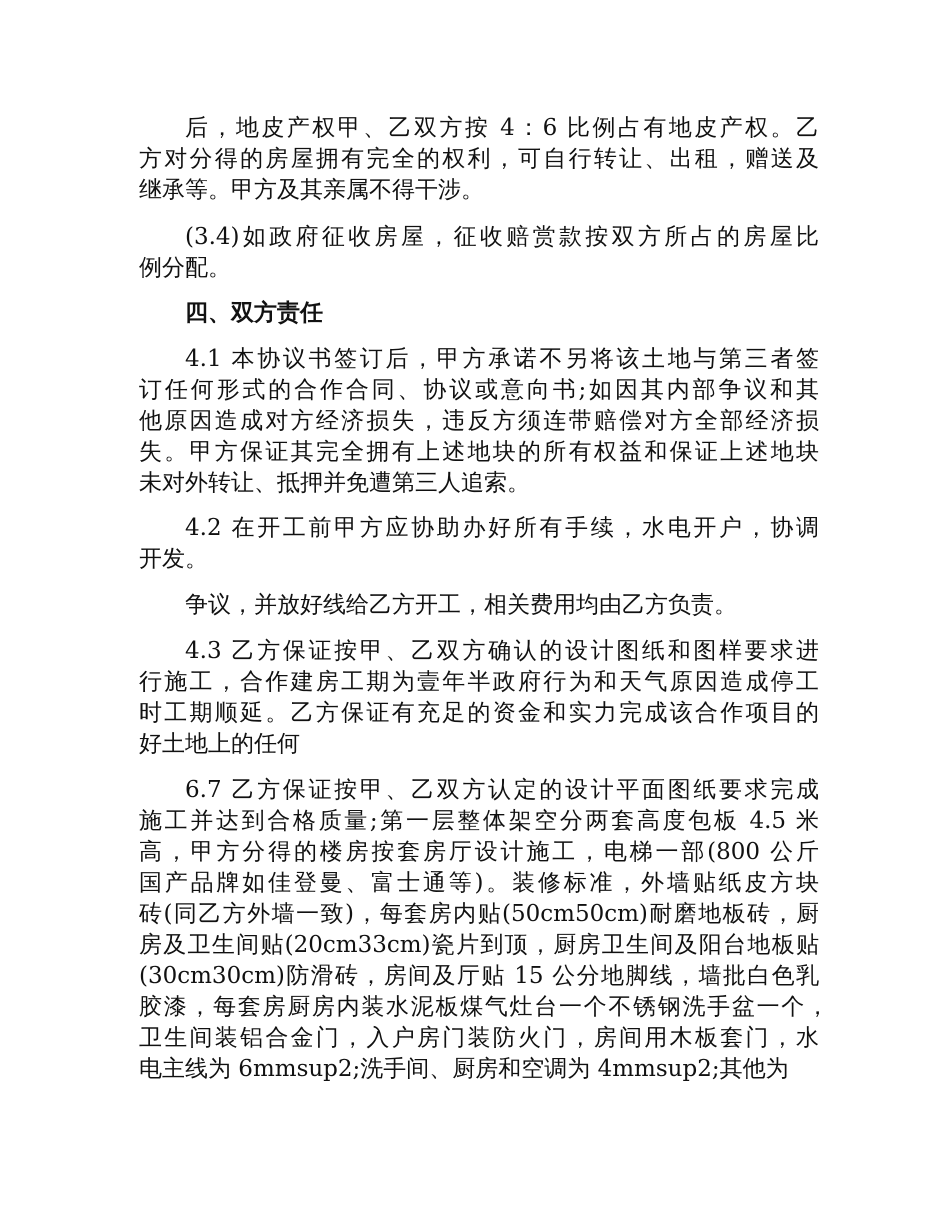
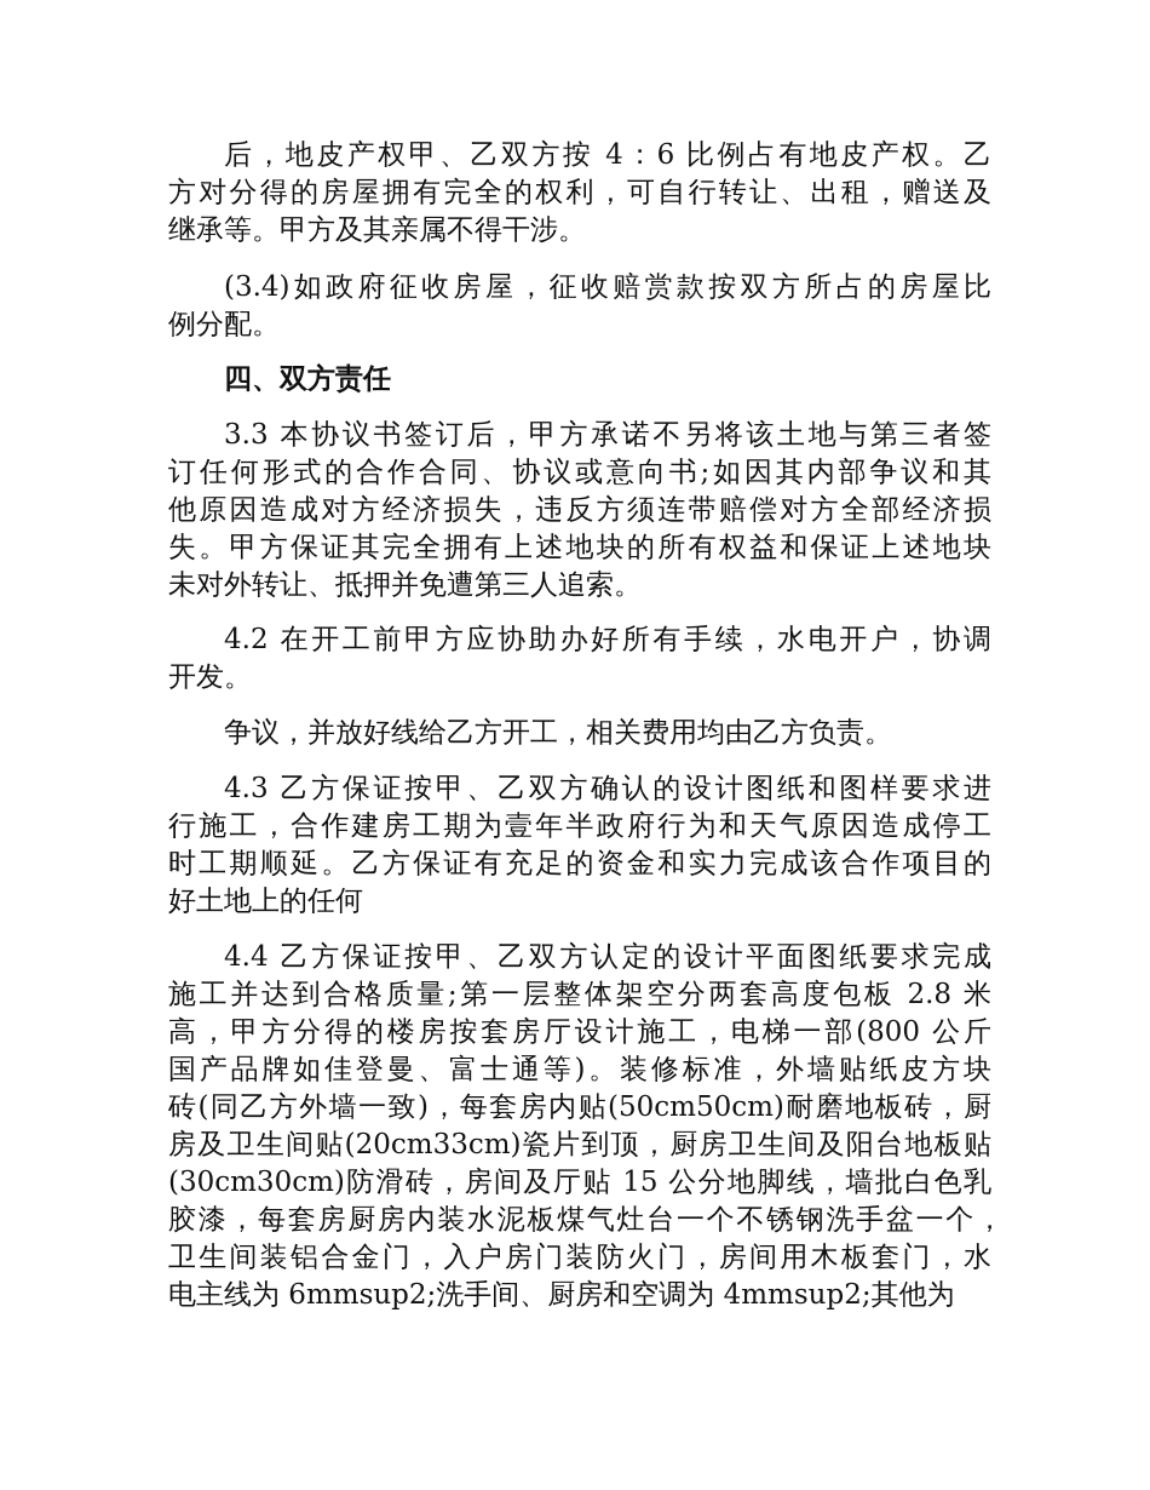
  后，地皮产权甲、乙双方按 4：6 比例占有地皮产权。乙
  方对分得的房屋拥有完全的权利，可自行转让、出租，赠送及
  继承等。甲方及其亲属不得干涉。
  (3.4)如政府征收房屋，征收赔赏款按双方所占的房屋比
  例分配。
  四、双方责任
- 4.1 本协议书签订后，甲方承诺不另将该土地与第三者签
+ 3.3 本协议书签订后，甲方承诺不另将该土地与第三者签
  订任何形式的合作合同、协议或意向书;如因其内部争议和其
  他原因造成对方经济损失，违反方须连带赔偿对方全部经济损
  失。甲方保证其完全拥有上述地块的所有权益和保证上述地块
  未对外转让、抵押并免遭第三人追索。
  4.2 在开工前甲方应协助办好所有手续，水电开户，协调
  开发。
  争议，并放好线给乙方开工，相关费用均由乙方负责。
  4.3 乙方保证按甲、乙双方确认的设计图纸和图样要求进
  行施工，合作建房工期为壹年半政府行为和天气原因造成停工
  时工期顺延。乙方保证有充足的资金和实力完成该合作项目的
  好土地上的任何
- 6.7 乙方保证按甲、乙双方认定的设计平面图纸要求完成
+ 4.4 乙方保证按甲、乙双方认定的设计平面图纸要求完成
- 施工并达到合格质量;第一层整体架空分两套高度包板 4.5 米
+ 施工并达到合格质量;第一层整体架空分两套高度包板 2.8 米
  高，甲方分得的楼房按套房厅设计施工，电梯一部(800 公斤
  国产品牌如佳登曼、富士通等)。装修标准，外墙贴纸皮方块
  砖(同乙方外墙一致)，每套房内贴(50cm50cm)耐磨地板砖，厨
  房及卫生间贴(20cm33cm)瓷片到顶，厨房卫生间及阳台地板贴
  (30cm30cm)防滑砖，房间及厅贴 15 公分地脚线，墙批白色乳
  胶漆，每套房厨房内装水泥板煤气灶台一个不锈钢洗手盆一个，
  卫生间装铝合金门，入户房门装防火门，房间用木板套门，水
  电主线为 6mmsup2;洗手间、厨房和空调为 4mmsup2;其他为
